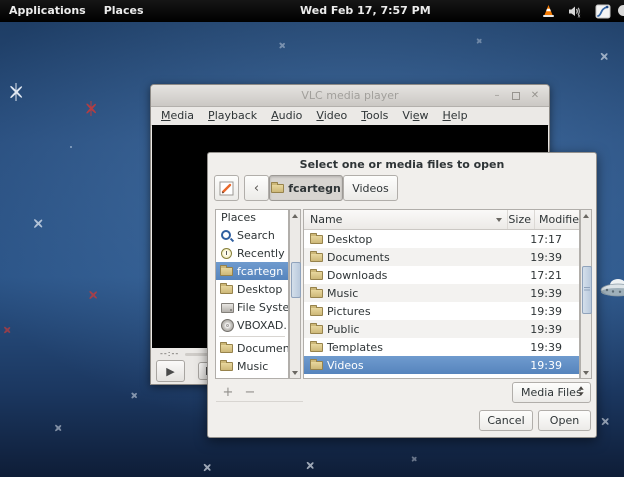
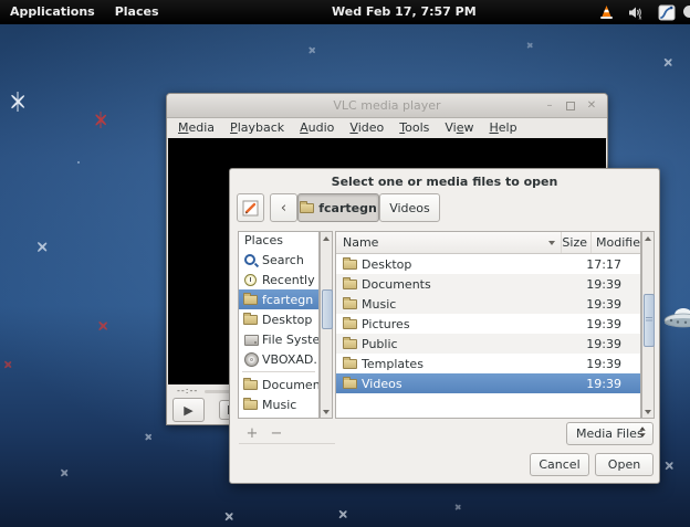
  Applications
  Places
  Wed Feb 17, 7:57 PM
  VLC media player
  –
  ✕
  Media
  Playback
  Audio
  Video
  Tools
  View
  Help
  --:--
  ▶
  Select one or media files to open
  ‹
  fcartegn
  Videos
  Places
  Search
  fcartegn
  Desktop
  File Syste
  VBOXAD.
  Documen
  Music
  Name
  Size
  Modifie
  Desktop
  17:17
  Documents
  19:39
- Downloads
- 17:21
  Music
  19:39
  Pictures
  19:39
  Public
  19:39
  Templates
  19:39
  Videos
  19:39
  +
  −
  Media Files
  Cancel
  Open
